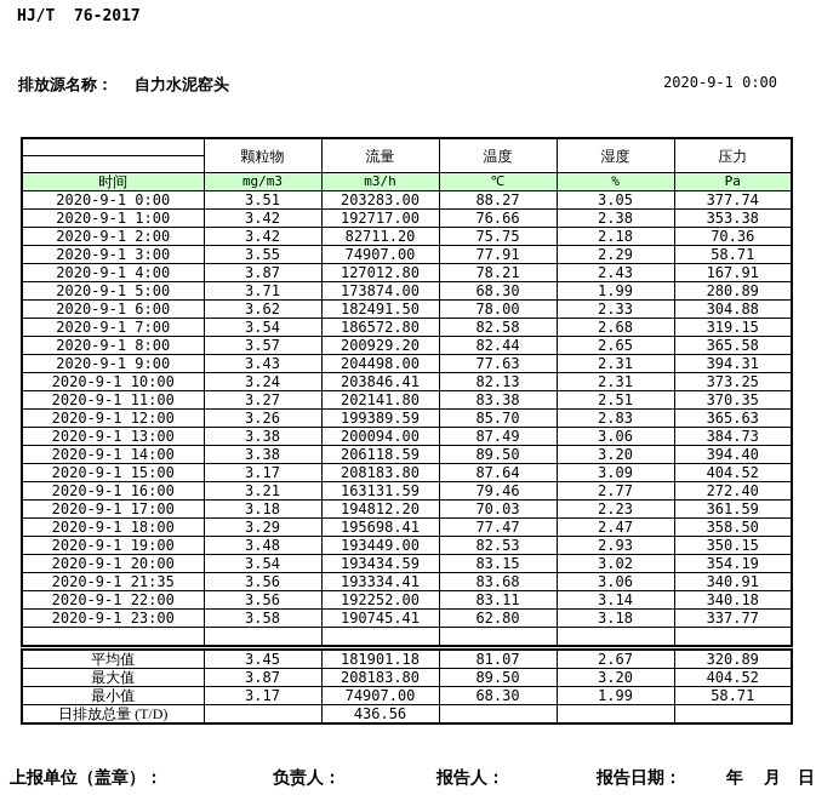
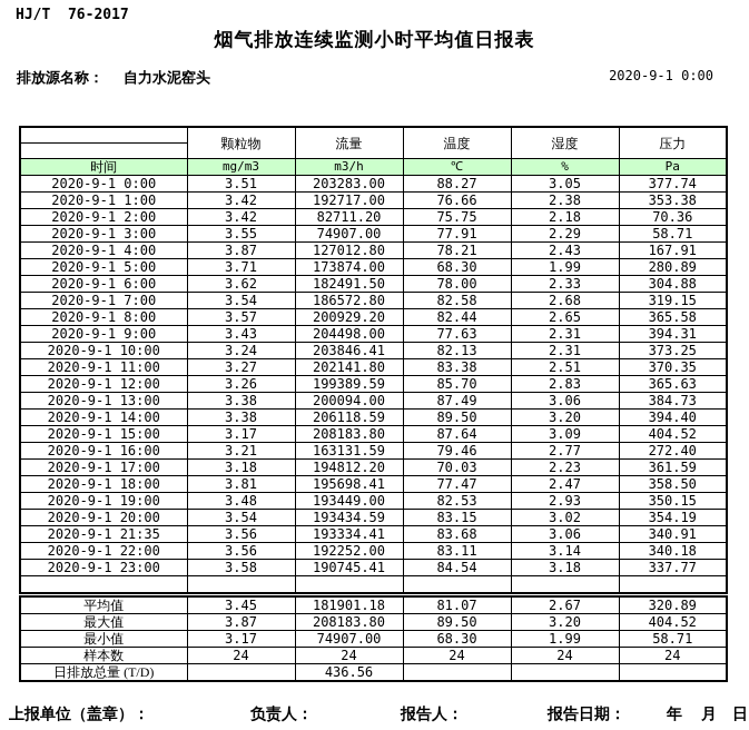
  HJ/T 76-2017
+ 烟气排放连续监测小时平均值日报表
  排放源名称： 自力水泥窑头
  2020-9-1 0:00
  	颗粒物	流量	温度	湿度	压力
  时间	mg/m3	m3/h	℃	%	Pa
  2020-9-1 0:00	3.51	203283.00	88.27	3.05	377.74
  2020-9-1 1:00	3.42	192717.00	76.66	2.38	353.38
  2020-9-1 2:00	3.42	82711.20	75.75	2.18	70.36
  2020-9-1 3:00	3.55	74907.00	77.91	2.29	58.71
  2020-9-1 4:00	3.87	127012.80	78.21	2.43	167.91
  2020-9-1 5:00	3.71	173874.00	68.30	1.99	280.89
  2020-9-1 6:00	3.62	182491.50	78.00	2.33	304.88
  2020-9-1 7:00	3.54	186572.80	82.58	2.68	319.15
  2020-9-1 8:00	3.57	200929.20	82.44	2.65	365.58
  2020-9-1 9:00	3.43	204498.00	77.63	2.31	394.31
  2020-9-1 10:00	3.24	203846.41	82.13	2.31	373.25
  2020-9-1 11:00	3.27	202141.80	83.38	2.51	370.35
  2020-9-1 12:00	3.26	199389.59	85.70	2.83	365.63
  2020-9-1 13:00	3.38	200094.00	87.49	3.06	384.73
  2020-9-1 14:00	3.38	206118.59	89.50	3.20	394.40
  2020-9-1 15:00	3.17	208183.80	87.64	3.09	404.52
  2020-9-1 16:00	3.21	163131.59	79.46	2.77	272.40
  2020-9-1 17:00	3.18	194812.20	70.03	2.23	361.59
- 2020-9-1 18:00	3.29	195698.41	77.47	2.47	358.50
+ 2020-9-1 18:00	3.81	195698.41	77.47	2.47	358.50
  2020-9-1 19:00	3.48	193449.00	82.53	2.93	350.15
  2020-9-1 20:00	3.54	193434.59	83.15	3.02	354.19
  2020-9-1 21:35	3.56	193334.41	83.68	3.06	340.91
  2020-9-1 22:00	3.56	192252.00	83.11	3.14	340.18
- 2020-9-1 23:00	3.58	190745.41	62.80	3.18	337.77
+ 2020-9-1 23:00	3.58	190745.41	84.54	3.18	337.77
  平均值	3.45	181901.18	81.07	2.67	320.89
  最大值	3.87	208183.80	89.50	3.20	404.52
  最小值	3.17	74907.00	68.30	1.99	58.71
+ 样本数	24	24	24	24	24
  日排放总量 (T/D)		436.56
  上报单位（盖章）：
  负责人：
  报告人：
  报告日期：
  年
  月
  日
